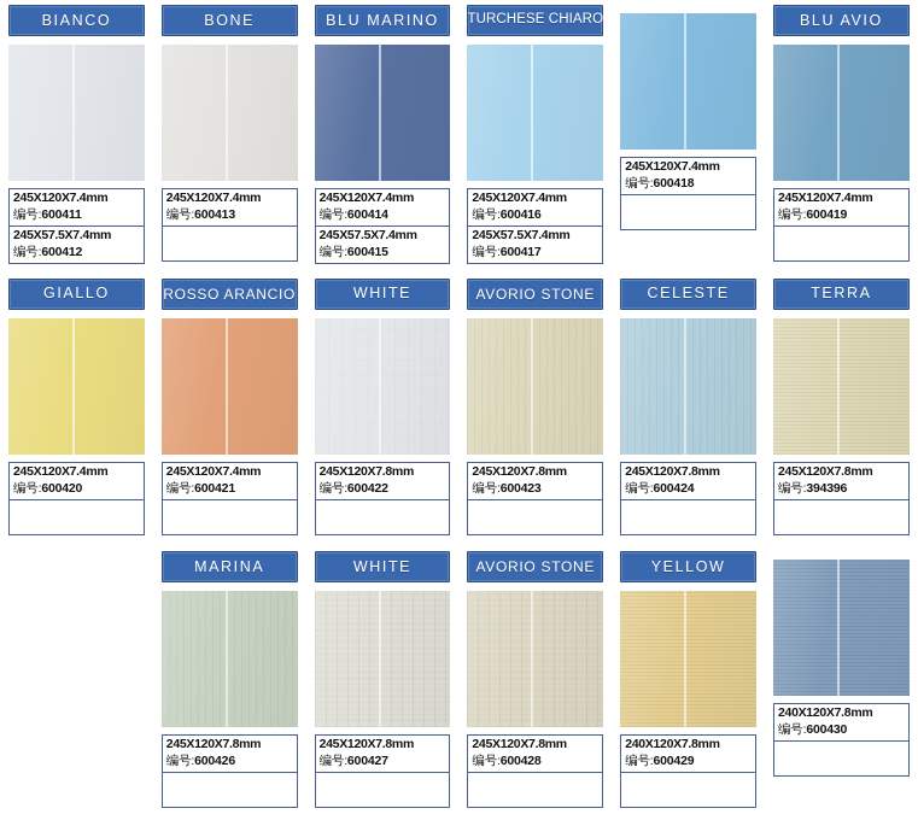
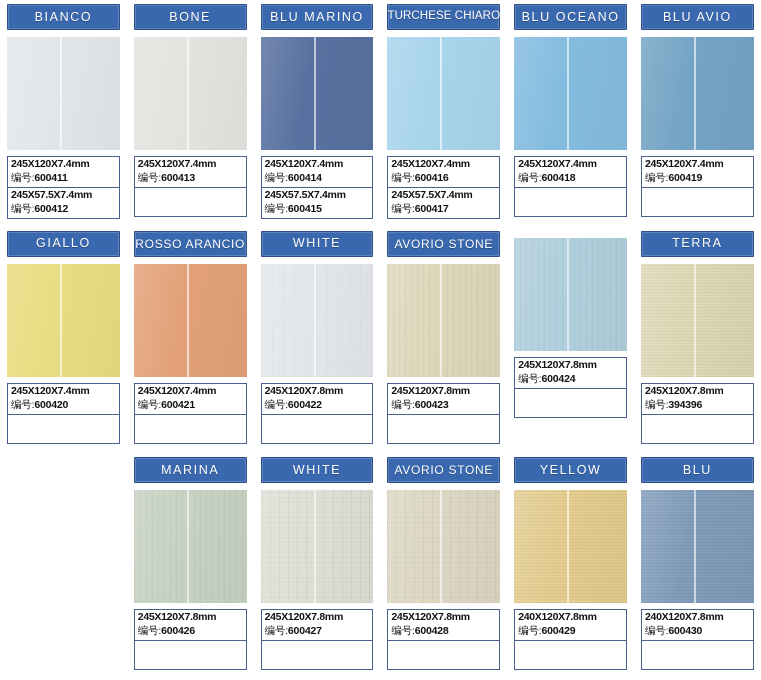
  BIANCO
  245X120X7.4mm
  编号:600411
  245X57.5X7.4mm
  编号:600412
  BONE
  245X120X7.4mm
  编号:600413
  BLU MARINO
  245X120X7.4mm
  编号:600414
  245X57.5X7.4mm
  编号:600415
  TURCHESE CHIARO
  245X120X7.4mm
  编号:600416
  245X57.5X7.4mm
  编号:600417
+ BLU OCEANO
  245X120X7.4mm
  编号:600418
  BLU AVIO
  245X120X7.4mm
  编号:600419
  GIALLO
  245X120X7.4mm
  编号:600420
  ROSSO ARANCIO
  245X120X7.4mm
  编号:600421
  WHITE
  245X120X7.8mm
  编号:600422
  AVORIO STONE
  245X120X7.8mm
  编号:600423
- CELESTE
  245X120X7.8mm
  编号:600424
  TERRA
  245X120X7.8mm
  编号:394396
  MARINA
  245X120X7.8mm
  编号:600426
  WHITE
  245X120X7.8mm
  编号:600427
  AVORIO STONE
  245X120X7.8mm
  编号:600428
  YELLOW
  240X120X7.8mm
  编号:600429
+ BLU
  240X120X7.8mm
  编号:600430
